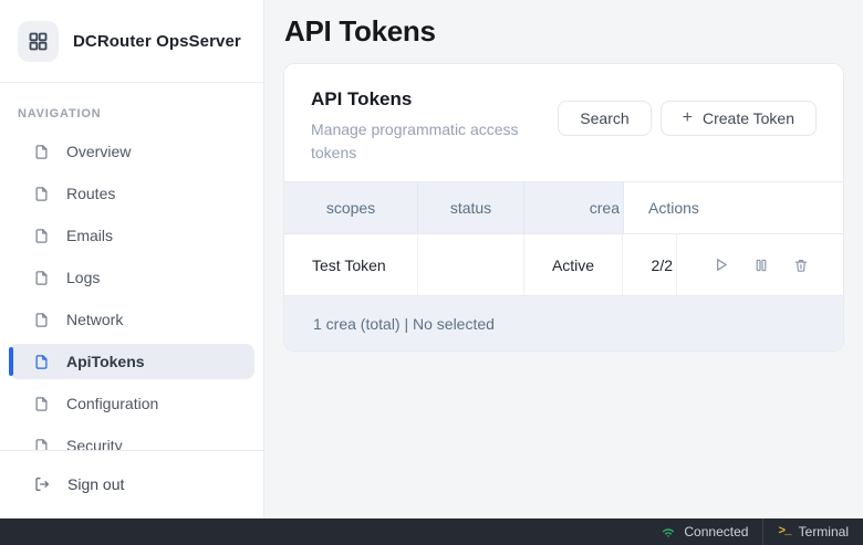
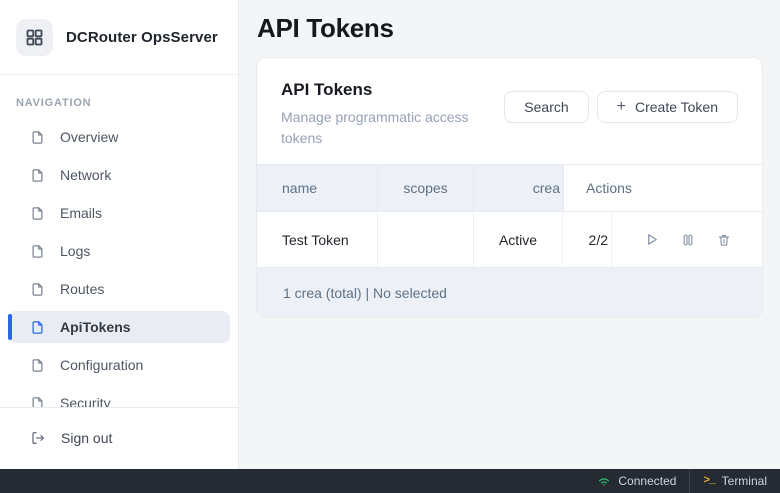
  DCRouter OpsServer
  NAVIGATION
  Overview
- Routes
+ Network
  Emails
  Logs
- Network
+ Routes
  ApiTokens
  Configuration
  Security
  Sign out
  API Tokens
  API Tokens
  Manage programmatic access tokens
  Search
  +
  Create Token
+ name
  scopes
- status
  crea
  Actions
  Test Token
  Active
  2/2
  1 crea (total) | No selected
  Connected
  >_
  Terminal
